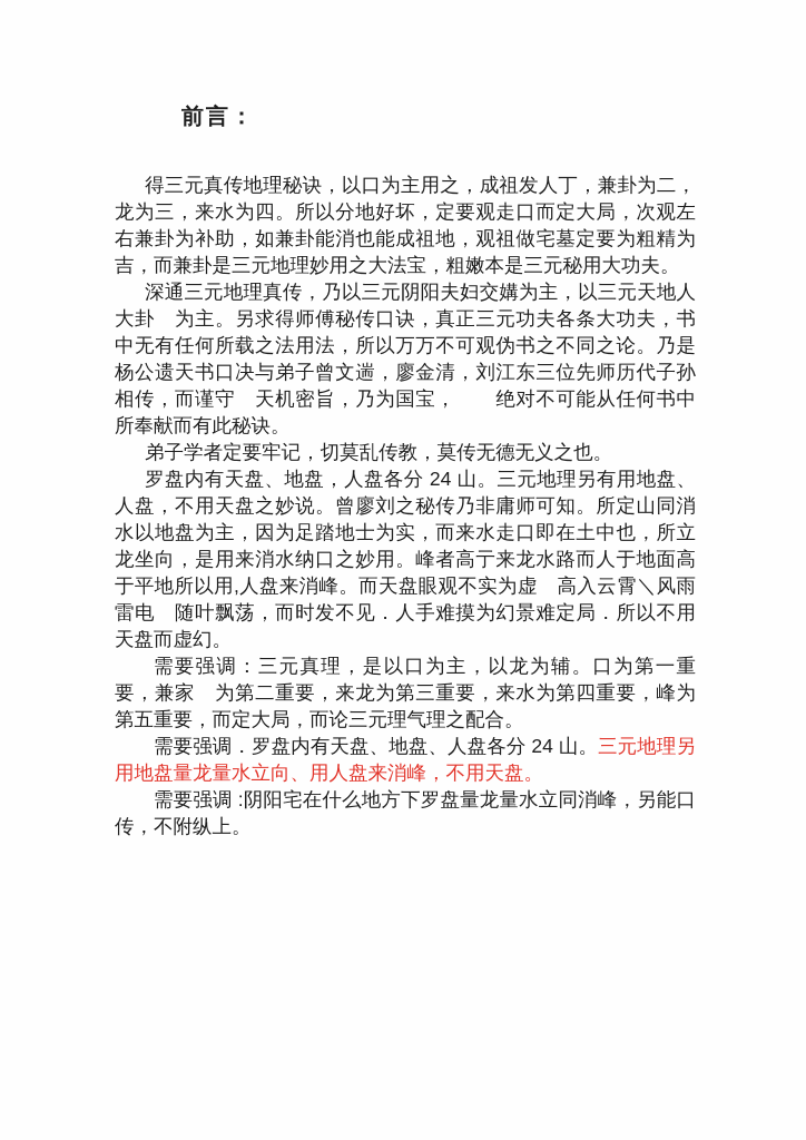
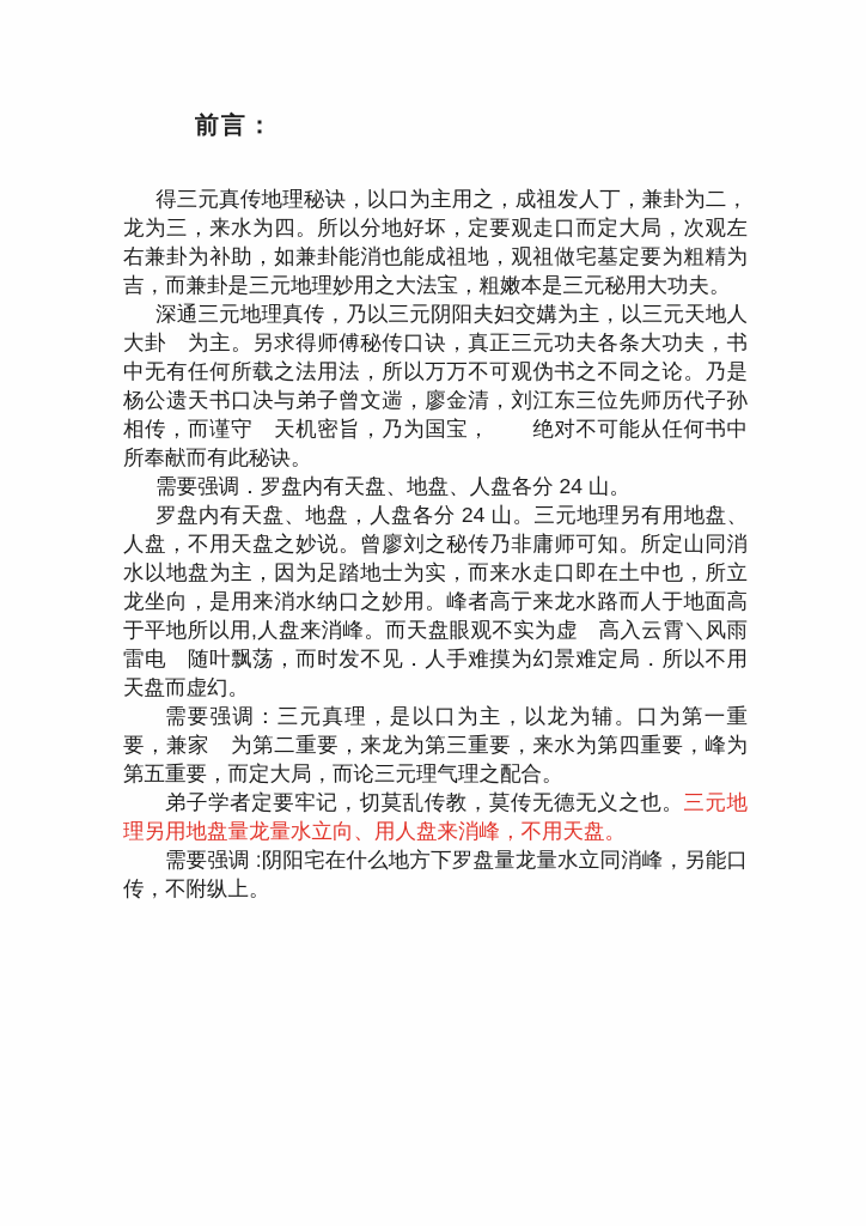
  前言：
  得三元真传地理秘诀，以口为主用之，成祖发人丁，兼卦为二，龙为三，来水为四。所以分地好坏，定要观走口而定大局，次观左右兼卦为补助，如兼卦能消也能成祖地，观祖做宅墓定要为粗精为吉，而兼卦是三元地理妙用之大法宝，粗嫩本是三元秘用大功夫。
  深通三元地理真传，乃以三元阴阳夫妇交媾为主，以三元天地人大卦 为主。另求得师傅秘传口诀，真正三元功夫各条大功夫，书中无有任何所载之法用法，所以万万不可观伪书之不同之论。乃是杨公遗天书口决与弟子曾文遄，廖金清，刘江东三位先师历代子孙相传，而谨守 天机密旨，乃为国宝， 绝对不可能从任何书中所奉献而有此秘诀。
- 弟子学者定要牢记，切莫乱传教，莫传无德无义之也。
+ 需要强调．罗盘内有天盘、地盘、人盘各分 24 山。
  罗盘内有天盘、地盘，人盘各分 24 山。三元地理另有用地盘、人盘，不用天盘之妙说。曾廖刘之秘传乃非庸师可知。所定山同消水以地盘为主，因为足踏地士为实，而来水走口即在土中也，所立龙坐向，是用来消水纳口之妙用。峰者高亍来龙水路而人于地面高于平地所以用,人盘来消峰。而天盘眼观不实为虚 高入云霄＼风雨雷电 随叶飘荡，而时发不见．人手难摸为幻景难定局．所以不用天盘而虚幻。
  需要强调：三元真理，是以口为主，以龙为辅。口为第一重要，兼家 为第二重要，来龙为第三重要，来水为第四重要，峰为第五重要，而定大局，而论三元理气理之配合。
- 需要强调．罗盘内有天盘、地盘、人盘各分 24 山。三元地理另用地盘量龙量水立向、用人盘来消峰，不用天盘。
+ 弟子学者定要牢记，切莫乱传教，莫传无德无义之也。三元地理另用地盘量龙量水立向、用人盘来消峰，不用天盘。
  需要强调 :阴阳宅在什么地方下罗盘量龙量水立同消峰，另能口传，不附纵上。
